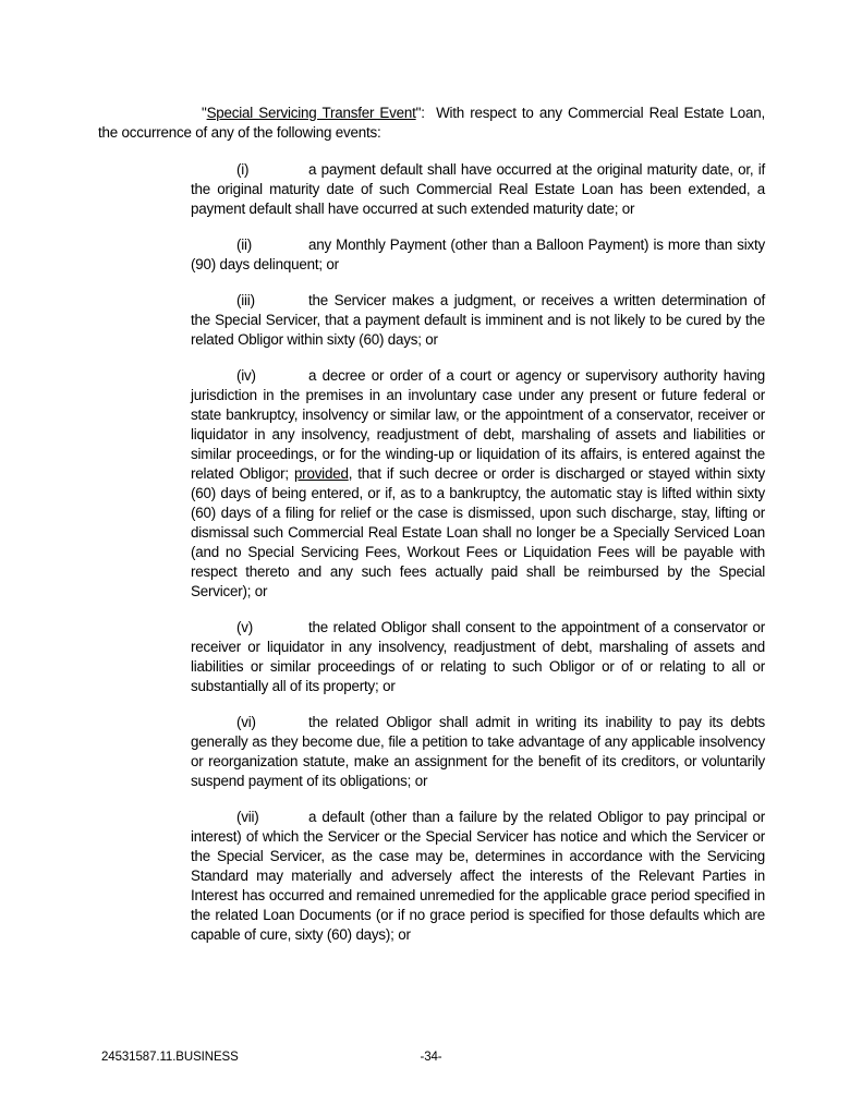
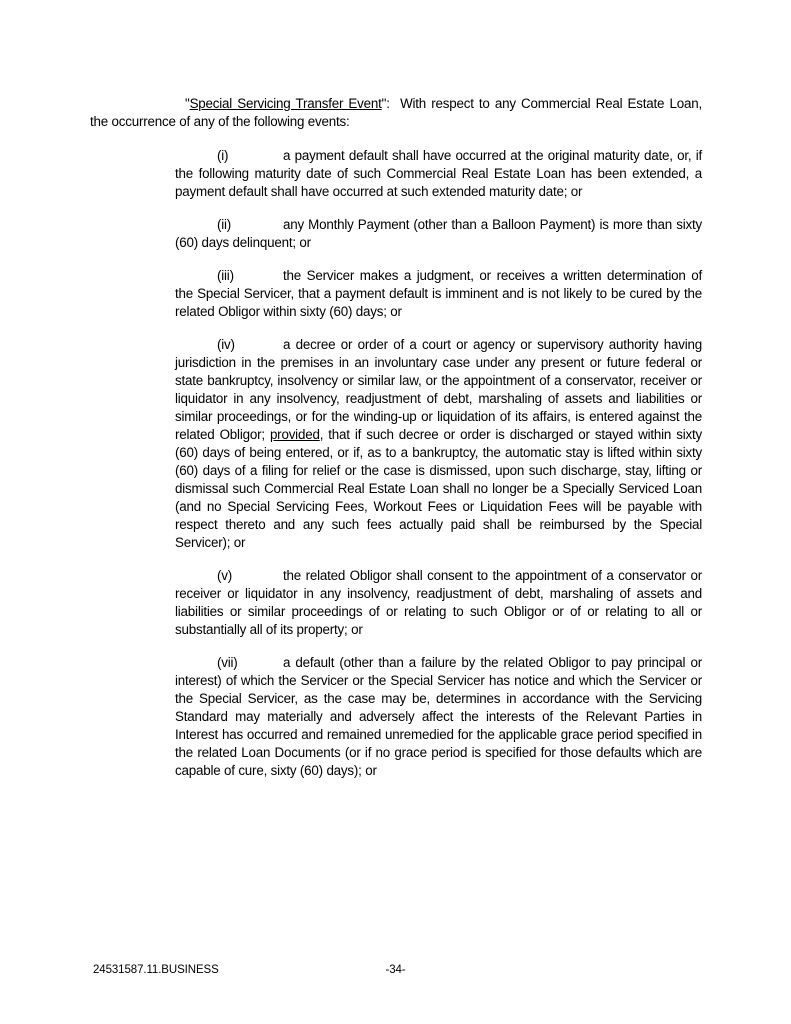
  "Special Servicing Transfer Event": With respect to any Commercial Real Estate Loan, the occurrence of any of the following events:
- (i) a payment default shall have occurred at the original maturity date, or, if the original maturity date of such Commercial Real Estate Loan has been extended, a payment default shall have occurred at such extended maturity date; or
+ (i) a payment default shall have occurred at the original maturity date, or, if the following maturity date of such Commercial Real Estate Loan has been extended, a payment default shall have occurred at such extended maturity date; or
- (ii) any Monthly Payment (other than a Balloon Payment) is more than sixty (90) days delinquent; or
+ (ii) any Monthly Payment (other than a Balloon Payment) is more than sixty (60) days delinquent; or
  (iii) the Servicer makes a judgment, or receives a written determination of the Special Servicer, that a payment default is imminent and is not likely to be cured by the related Obligor within sixty (60) days; or
  (iv) a decree or order of a court or agency or supervisory authority having jurisdiction in the premises in an involuntary case under any present or future federal or state bankruptcy, insolvency or similar law, or the appointment of a conservator, receiver or liquidator in any insolvency, readjustment of debt, marshaling of assets and liabilities or similar proceedings, or for the winding-up or liquidation of its affairs, is entered against the related Obligor; provided, that if such decree or order is discharged or stayed within sixty (60) days of being entered, or if, as to a bankruptcy, the automatic stay is lifted within sixty (60) days of a filing for relief or the case is dismissed, upon such discharge, stay, lifting or dismissal such Commercial Real Estate Loan shall no longer be a Specially Serviced Loan (and no Special Servicing Fees, Workout Fees or Liquidation Fees will be payable with respect thereto and any such fees actually paid shall be reimbursed by the Special Servicer); or
  (v) the related Obligor shall consent to the appointment of a conservator or receiver or liquidator in any insolvency, readjustment of debt, marshaling of assets and liabilities or similar proceedings of or relating to such Obligor or of or relating to all or substantially all of its property; or
- (vi) the related Obligor shall admit in writing its inability to pay its debts generally as they become due, file a petition to take advantage of any applicable insolvency or reorganization statute, make an assignment for the benefit of its creditors, or voluntarily suspend payment of its obligations; or
  (vii) a default (other than a failure by the related Obligor to pay principal or interest) of which the Servicer or the Special Servicer has notice and which the Servicer or the Special Servicer, as the case may be, determines in accordance with the Servicing Standard may materially and adversely affect the interests of the Relevant Parties in Interest has occurred and remained unremedied for the applicable grace period specified in the related Loan Documents (or if no grace period is specified for those defaults which are capable of cure, sixty (60) days); or
  24531587.11.BUSINESS
  -34-
